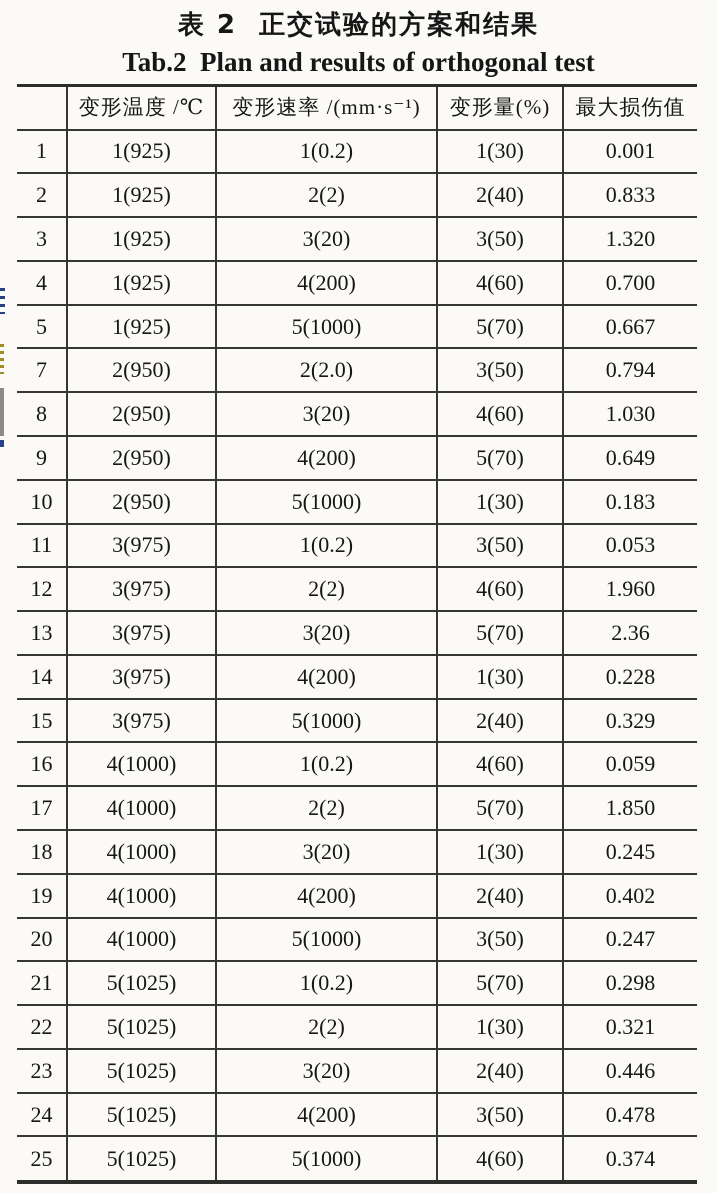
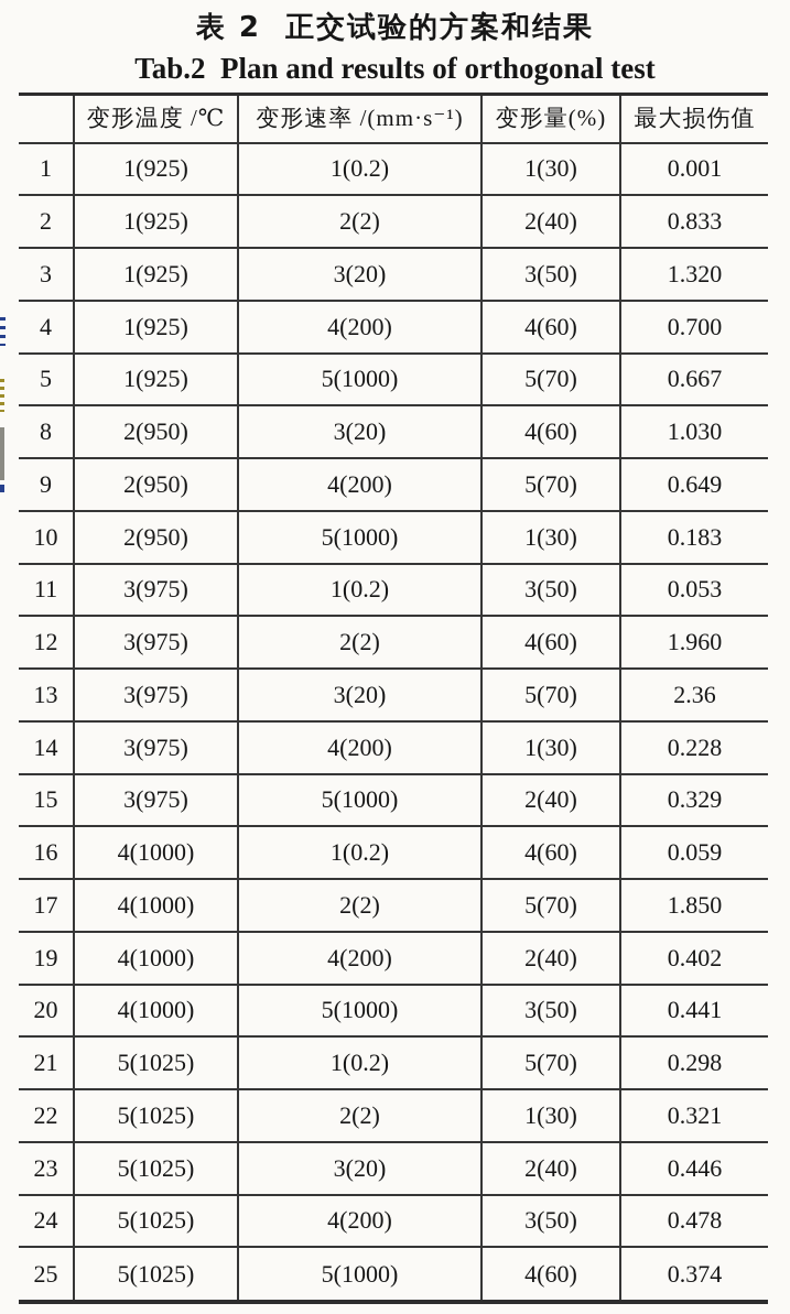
  表 2 正交试验的方案和结果
  Tab.2 Plan and results of orthogonal test
  	变形温度 /℃	变形速率 /(mm·s⁻¹)	变形量(%)	最大损伤值
  1	1(925)	1(0.2)	1(30)	0.001
  2	1(925)	2(2)	2(40)	0.833
  3	1(925)	3(20)	3(50)	1.320
  4	1(925)	4(200)	4(60)	0.700
  5	1(925)	5(1000)	5(70)	0.667
- 7	2(950)	2(2.0)	3(50)	0.794
  8	2(950)	3(20)	4(60)	1.030
  9	2(950)	4(200)	5(70)	0.649
  10	2(950)	5(1000)	1(30)	0.183
  11	3(975)	1(0.2)	3(50)	0.053
  12	3(975)	2(2)	4(60)	1.960
  13	3(975)	3(20)	5(70)	2.36
  14	3(975)	4(200)	1(30)	0.228
  15	3(975)	5(1000)	2(40)	0.329
  16	4(1000)	1(0.2)	4(60)	0.059
  17	4(1000)	2(2)	5(70)	1.850
- 18	4(1000)	3(20)	1(30)	0.245
  19	4(1000)	4(200)	2(40)	0.402
- 20	4(1000)	5(1000)	3(50)	0.247
+ 20	4(1000)	5(1000)	3(50)	0.441
  21	5(1025)	1(0.2)	5(70)	0.298
  22	5(1025)	2(2)	1(30)	0.321
  23	5(1025)	3(20)	2(40)	0.446
  24	5(1025)	4(200)	3(50)	0.478
  25	5(1025)	5(1000)	4(60)	0.374
